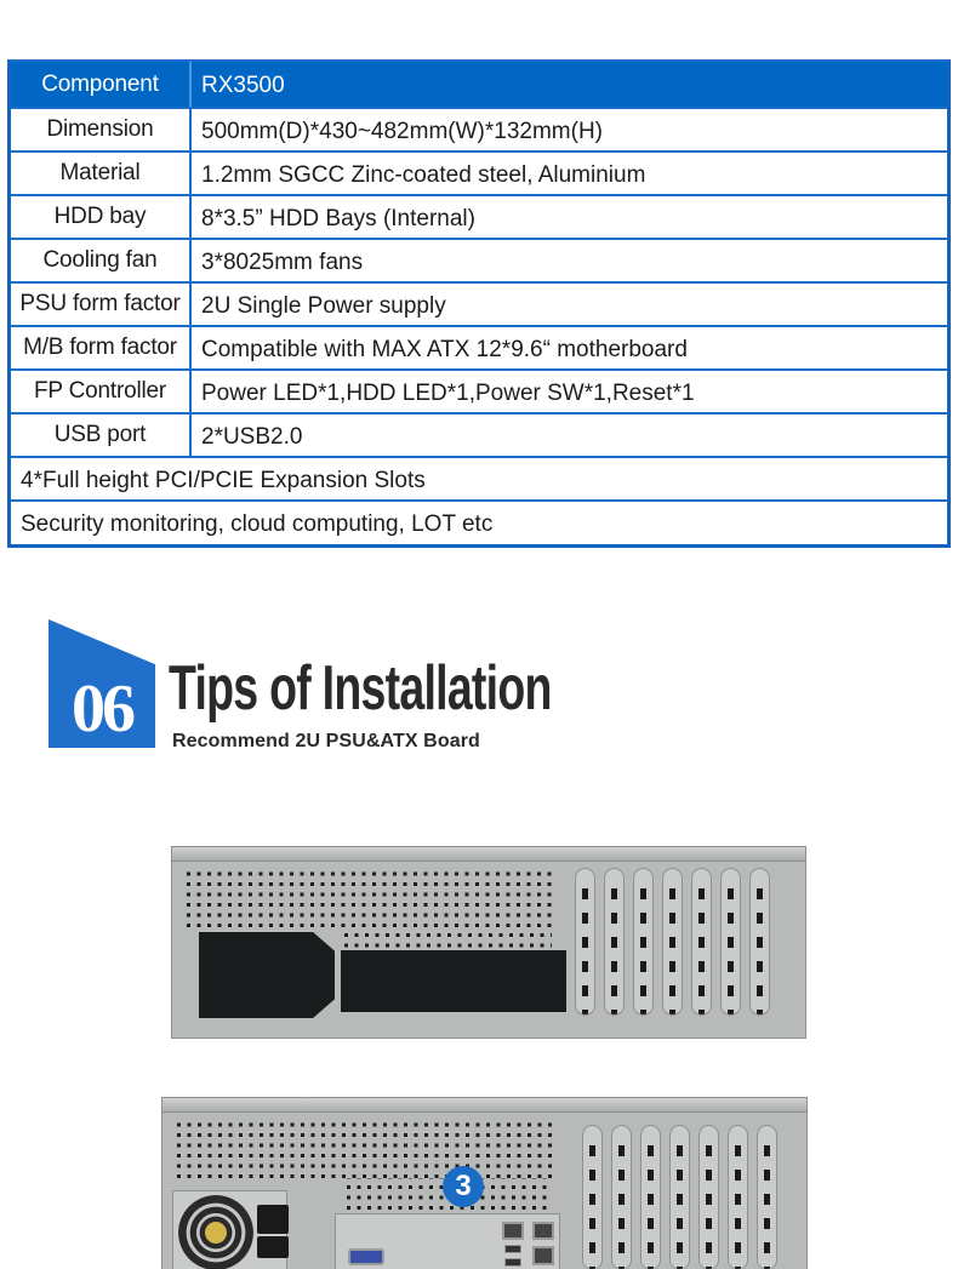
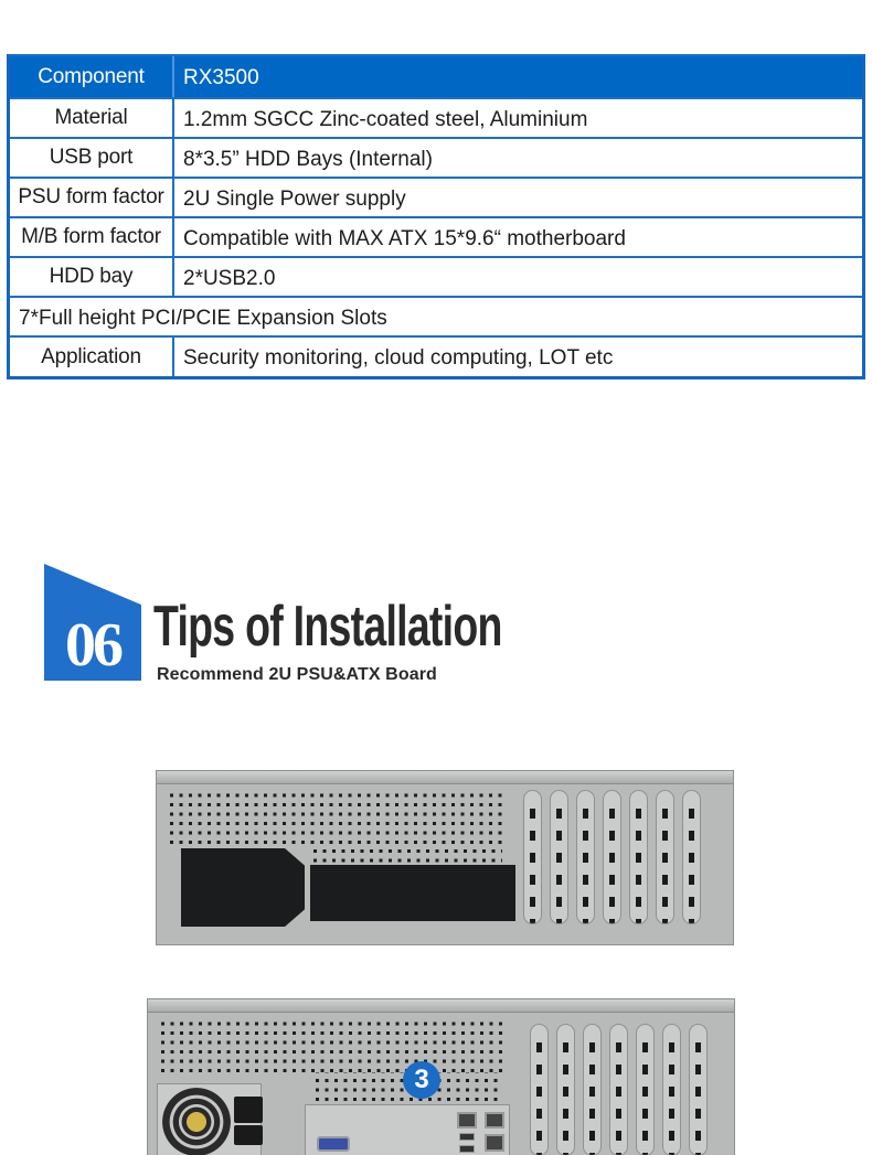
  Component
  RX3500
- Dimension
- 500mm(D)*430~482mm(W)*132mm(H)
  Material
  1.2mm SGCC Zinc-coated steel, Aluminium
- HDD bay
+ USB port
  8*3.5” HDD Bays (Internal)
- Cooling fan
- 3*8025mm fans
  PSU form factor
  2U Single Power supply
  M/B form factor
- Compatible with MAX ATX 12*9.6“ motherboard
+ Compatible with MAX ATX 15*9.6“ motherboard
- FP Controller
- Power LED*1,HDD LED*1,Power SW*1,Reset*1
- USB port
+ HDD bay
  2*USB2.0
- 4*Full height PCI/PCIE Expansion Slots
+ 7*Full height PCI/PCIE Expansion Slots
+ Application
  Security monitoring, cloud computing, LOT etc
  06
  Tips of Installation
  Recommend 2U PSU&ATX Board
  3
